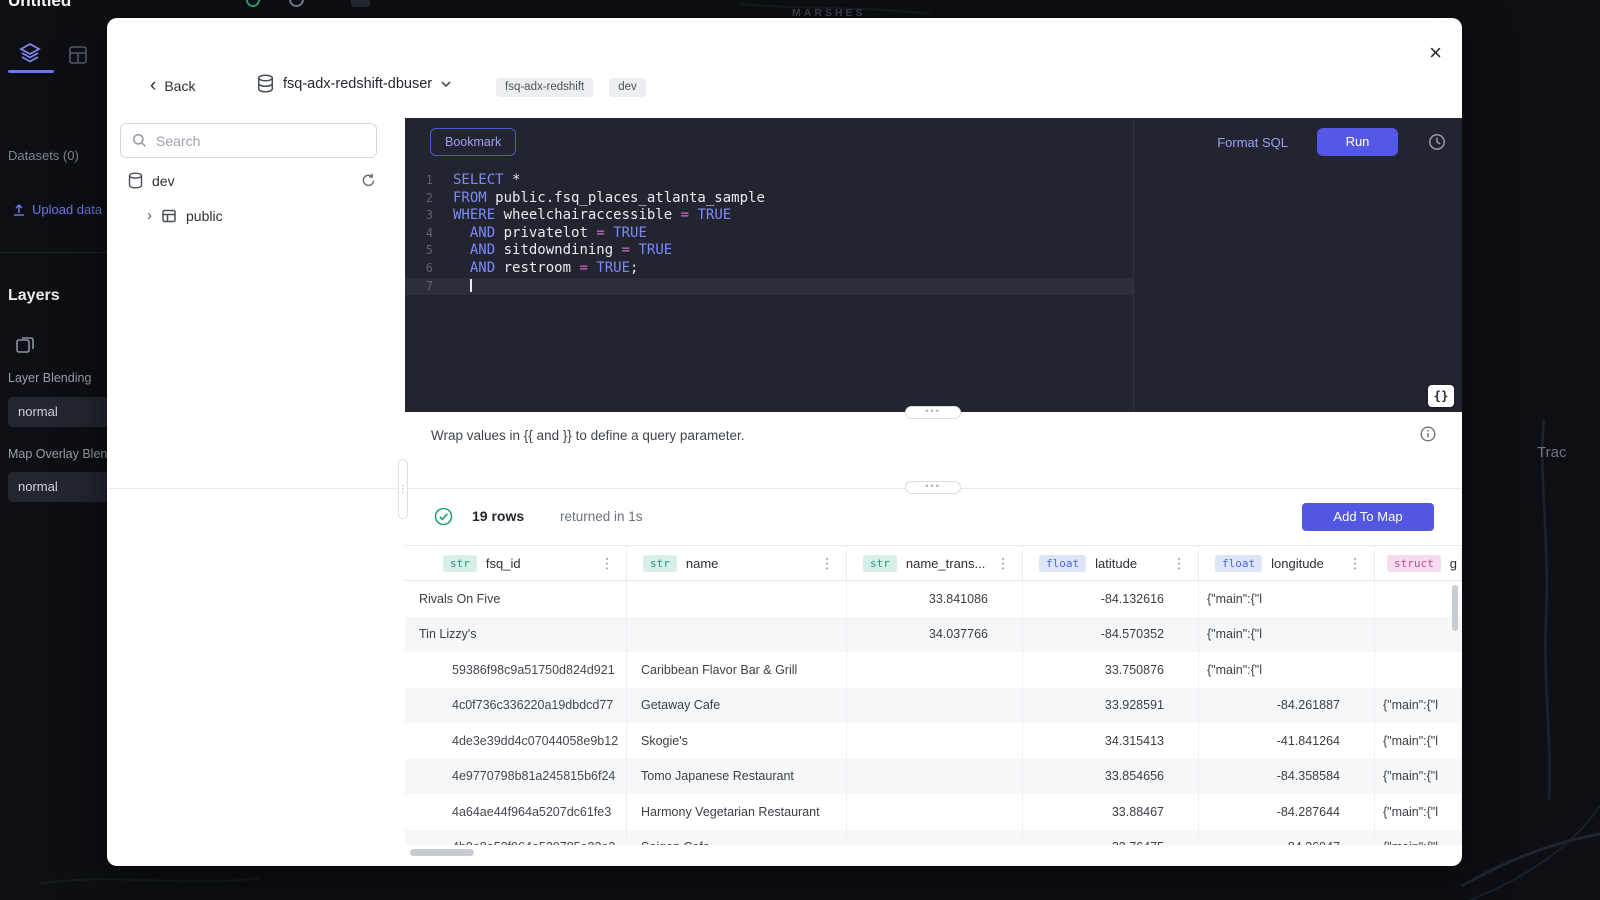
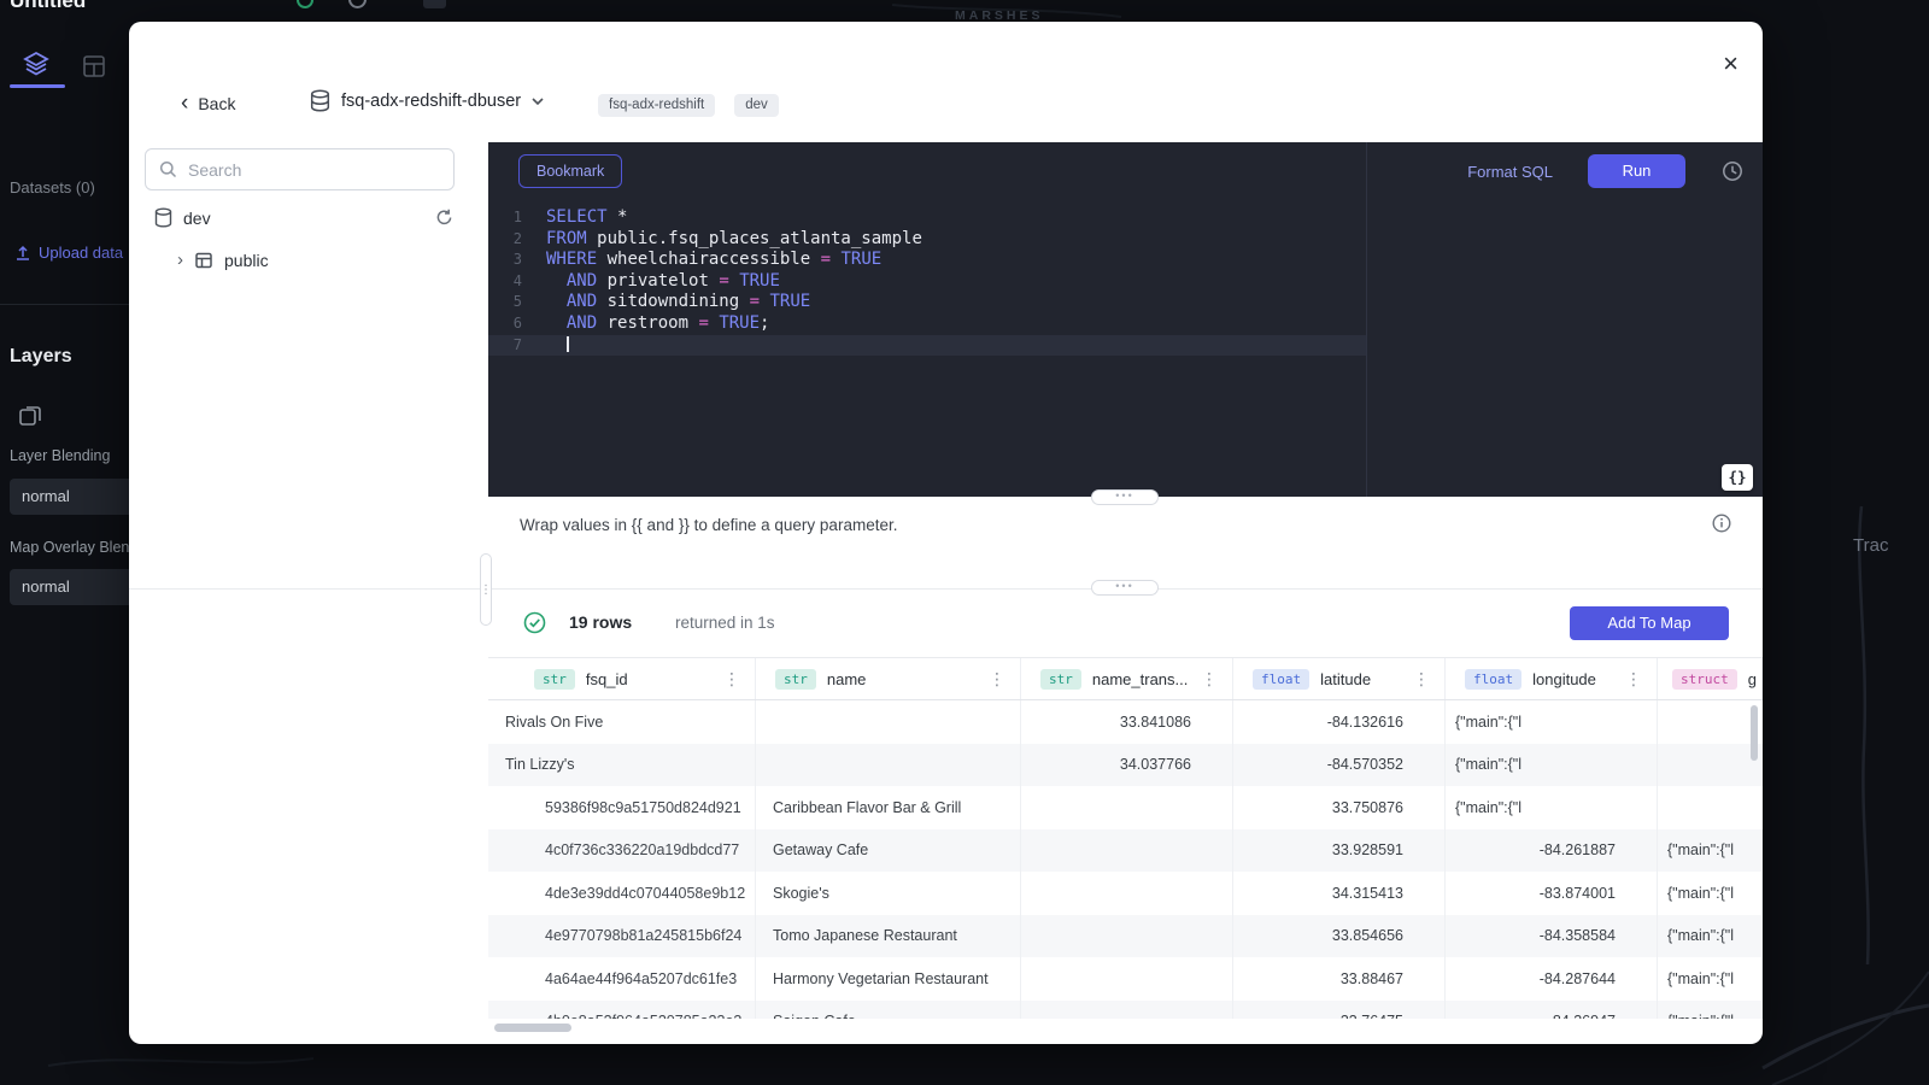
  MARSHES
  Trac
  Untitled
  Datasets (0)
  Upload data
  Layers
  Layer Blending
  normal
  Map Overlay Blen
  normal
  ×
  ‹
  Back
  fsq-adx-redshift-dbuser
  fsq-adx-redshift
  dev
  Search
  dev
  ›
  public
  Bookmark
  Format SQL
  Run
  1
  SELECT *
  2
  FROM public.fsq_places_atlanta_sample
  3
  WHERE wheelchairaccessible = TRUE
  4
  AND privatelot = TRUE
  5
  AND sitdowndining = TRUE
  6
  AND restroom = TRUE;
  7
  {}
  •••
  Wrap values in {{ and }} to define a query parameter.
  •••
  ⋮
  19 rows
  returned in 1s
  Add To Map
  str
  fsq_id
  ⋮
  str
  name
  ⋮
  str
  name_trans...
  ⋮
  float
  latitude
  ⋮
  float
  longitude
  ⋮
  struct
  g
  Rivals On Five
  33.841086
  -84.132616
  {"main":{"l
  Tin Lizzy's
  34.037766
  -84.570352
  {"main":{"l
  59386f98c9a51750d824d921
  Caribbean Flavor Bar & Grill
  33.750876
  {"main":{"l
  4c0f736c336220a19dbdcd77
  Getaway Cafe
  33.928591
  -84.261887
  {"main":{"l
  4de3e39dd4c07044058e9b12
  Skogie's
  34.315413
- -41.841264
+ -83.874001
  {"main":{"l
  4e9770798b81a245815b6f24
  Tomo Japanese Restaurant
  33.854656
  -84.358584
  {"main":{"l
  4a64ae44f964a5207dc61fe3
  Harmony Vegetarian Restaurant
  33.88467
  -84.287644
  {"main":{"l
